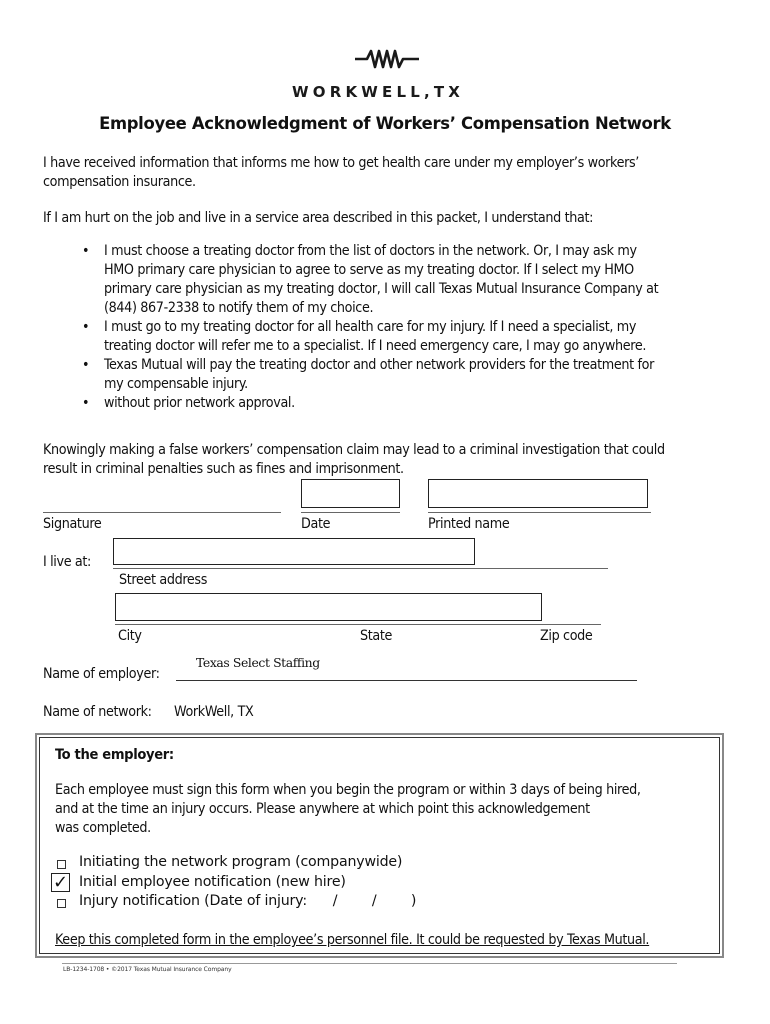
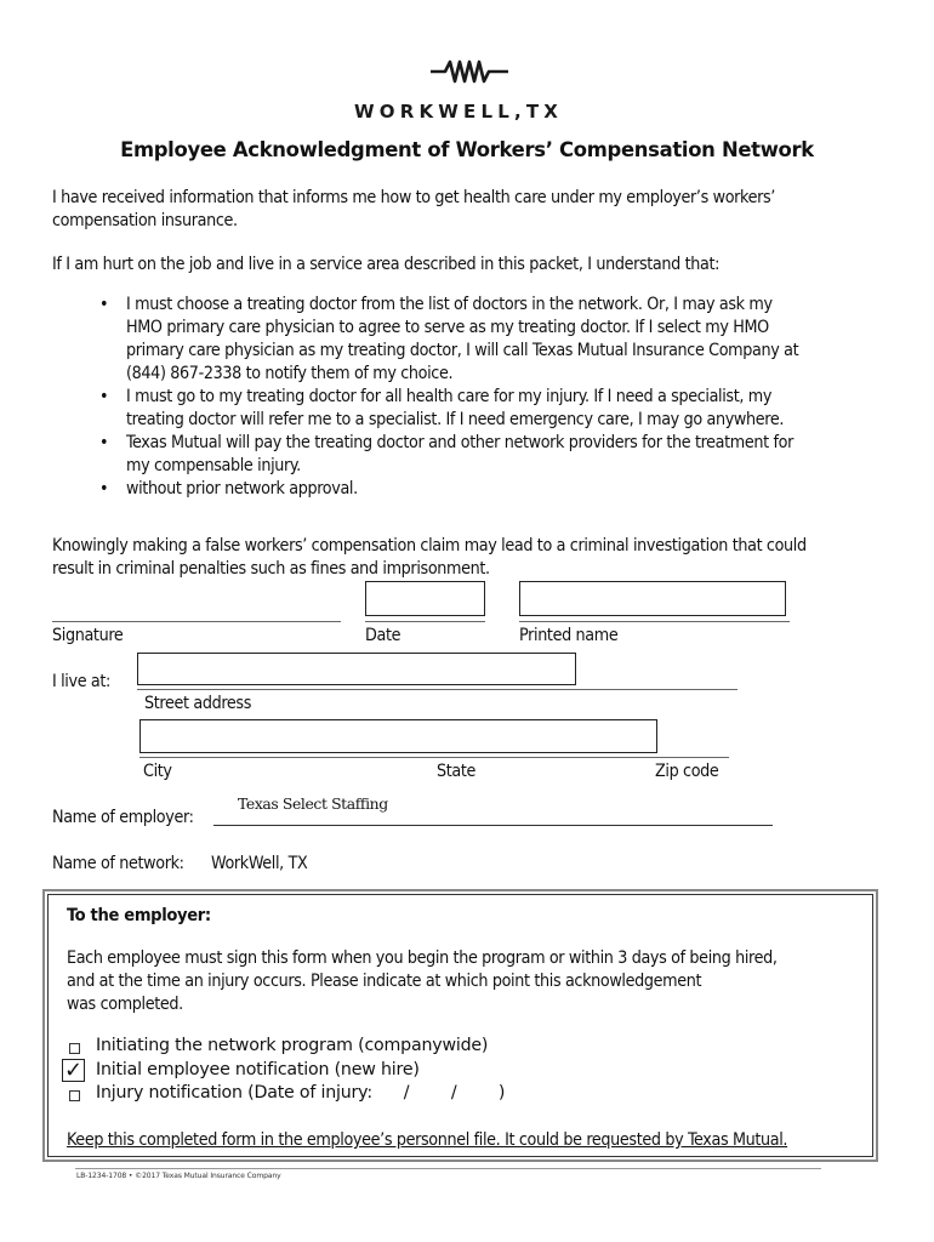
  WORKWELL,TX
  Employee Acknowledgment of Workers’ Compensation Network
  I have received information that informs me how to get health care under my employer’s workers’
  compensation insurance.
  If I am hurt on the job and live in a service area described in this packet, I understand that:
  I must choose a treating doctor from the list of doctors in the network. Or, I may ask my
  HMO primary care physician to agree to serve as my treating doctor. If I select my HMO
  primary care physician as my treating doctor, I will call Texas Mutual Insurance Company at
  (844) 867-2338 to notify them of my choice.
  I must go to my treating doctor for all health care for my injury. If I need a specialist, my
  treating doctor will refer me to a specialist. If I need emergency care, I may go anywhere.
  Texas Mutual will pay the treating doctor and other network providers for the treatment for
  my compensable injury.
  without prior network approval.
  Knowingly making a false workers’ compensation claim may lead to a criminal investigation that could
  result in criminal penalties such as fines and imprisonment.
  Signature
  Date
  Printed name
  I live at:
  Street address
  City
  State
  Zip code
  Name of employer:
  Texas Select Staffing
  Name of network:
  WorkWell, TX
  To the employer:
  Each employee must sign this form when you begin the program or within 3 days of being hired,
- and at the time an injury occurs. Please anywhere at which point this acknowledgement
+ and at the time an injury occurs. Please indicate at which point this acknowledgement
  was completed.
  Initiating the network program (companywide)
  ✓
  Initial employee notification (new hire)
  Injury notification (Date of injury: / / )
  Keep this completed form in the employee’s personnel file. It could be requested by Texas Mutual.
